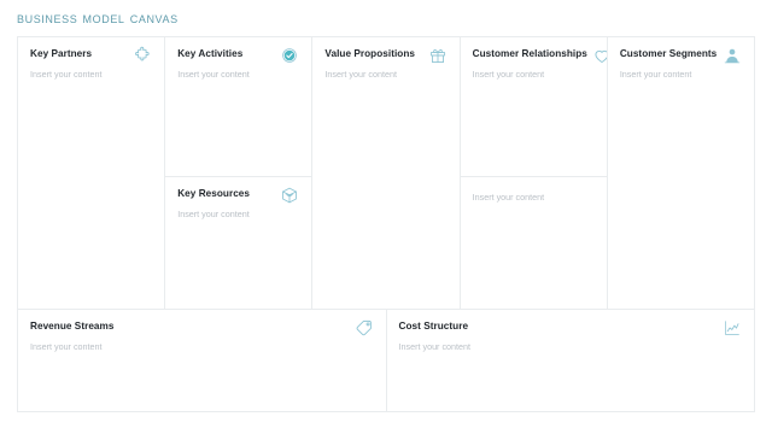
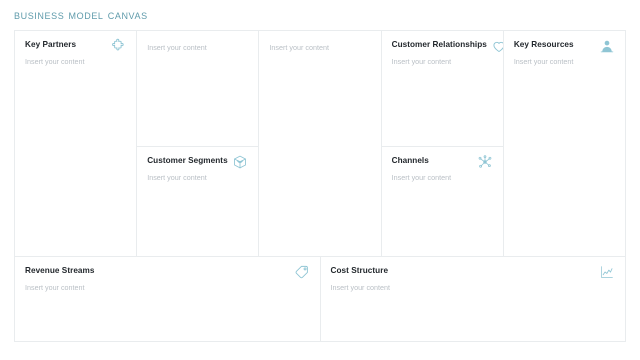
  business model canvas
  Key Partners
  Insert your content
- Key Activities
  Insert your content
- Key Resources
+ Customer Segments
  Insert your content
- Value Propositions
  Insert your content
  Customer Relationships
  Insert your content
+ Channels
  Insert your content
- Customer Segments
+ Key Resources
  Insert your content
  Revenue Streams
  Insert your content
  Cost Structure
  Insert your content
